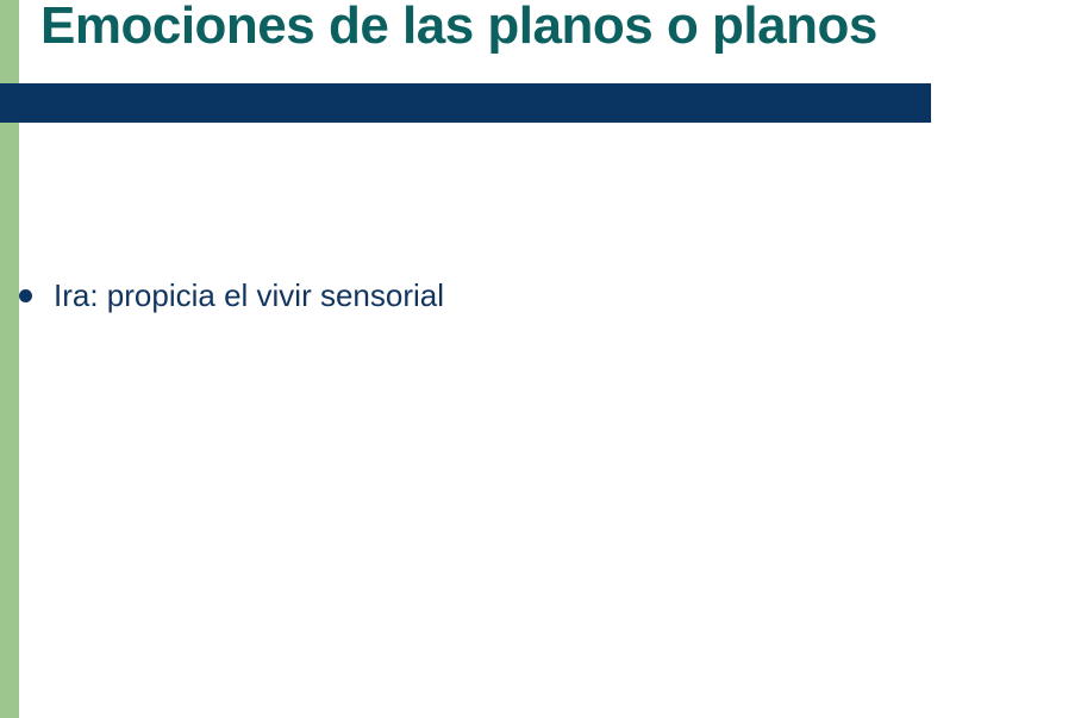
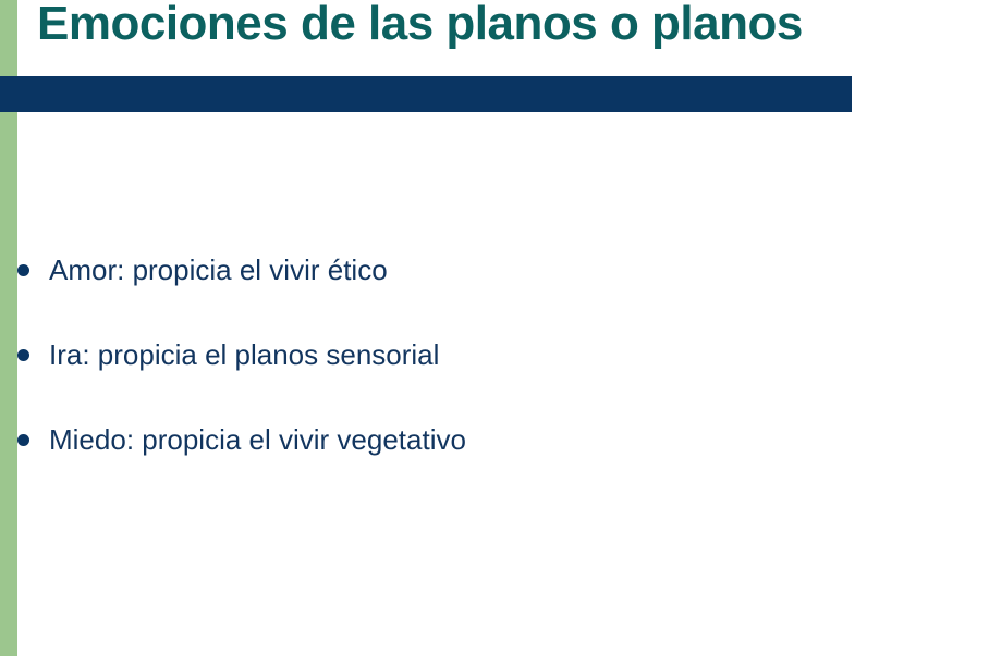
  Emociones de las planos o planos
+ Amor: propicia el vivir ético
- Ira: propicia el vivir sensorial
+ Ira: propicia el planos sensorial
+ Miedo: propicia el vivir vegetativo
